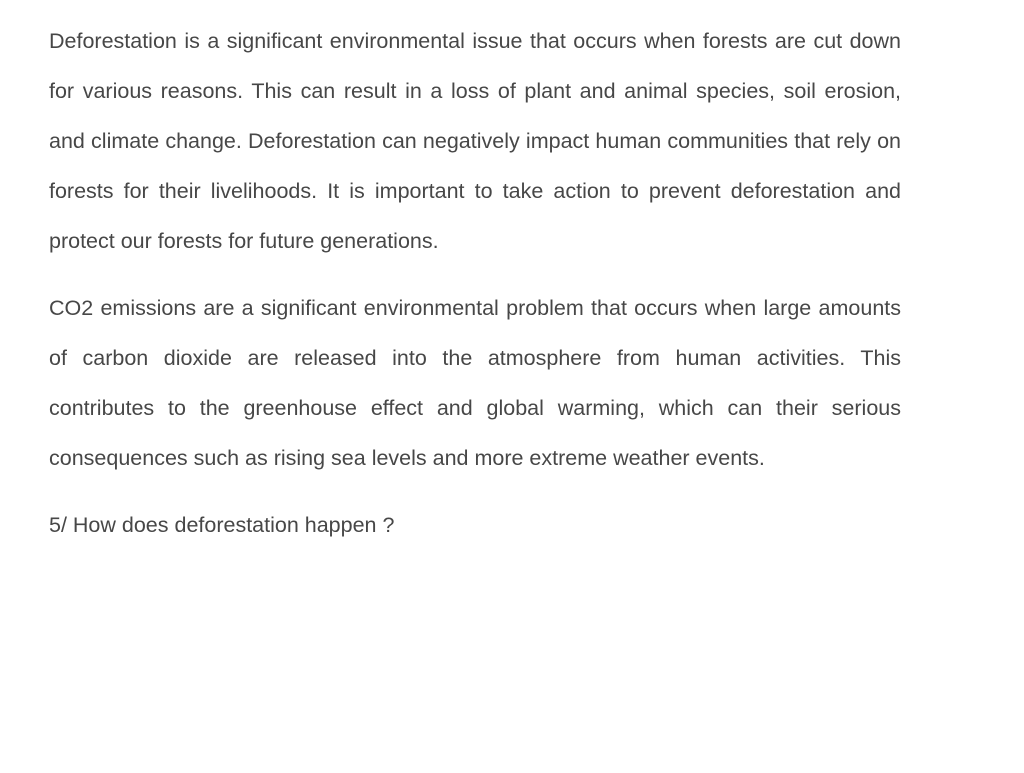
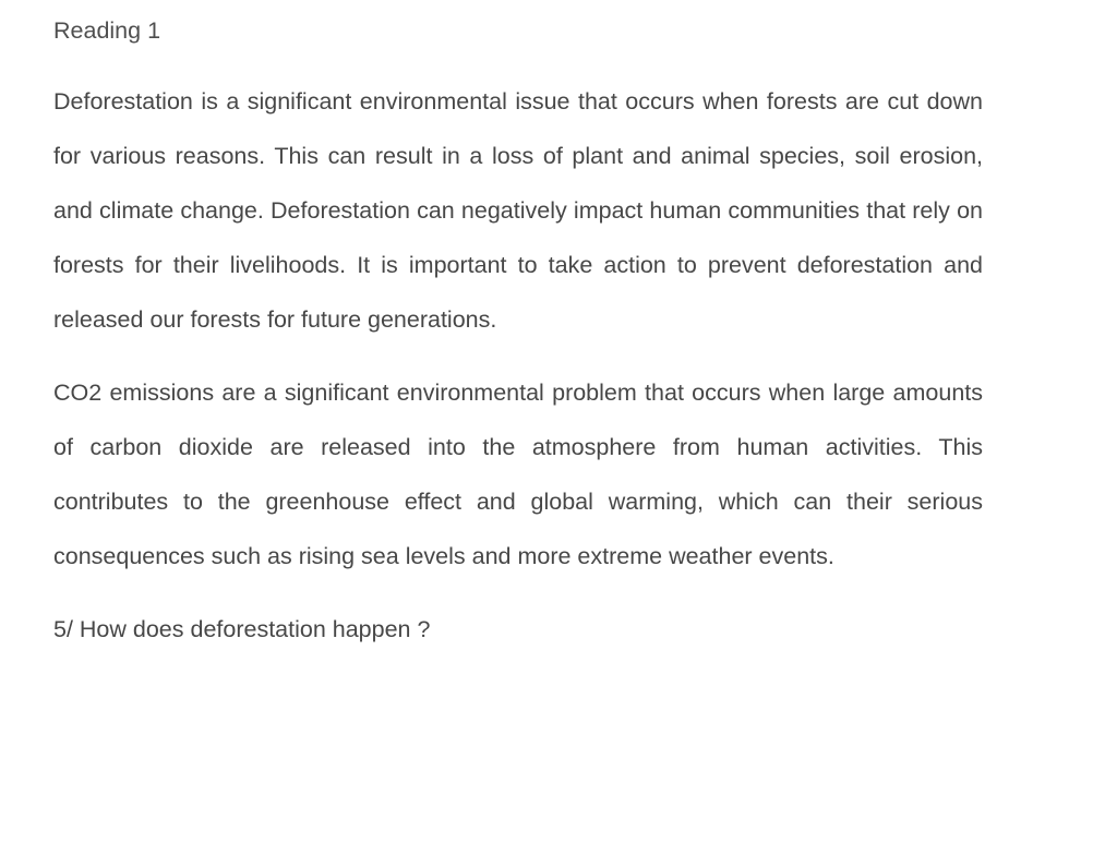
+ Reading 1
- Deforestation is a significant environmental issue that occurs when forests are cut down for various reasons. This can result in a loss of plant and animal species, soil erosion, and climate change. Deforestation can negatively impact human communities that rely on forests for their livelihoods. It is important to take action to prevent deforestation and protect our forests for future generations.
+ Deforestation is a significant environmental issue that occurs when forests are cut down for various reasons. This can result in a loss of plant and animal species, soil erosion, and climate change. Deforestation can negatively impact human communities that rely on forests for their livelihoods. It is important to take action to prevent deforestation and released our forests for future generations.
  CO2 emissions are a significant environmental problem that occurs when large amounts of carbon dioxide are released into the atmosphere from human activities. This contributes to the greenhouse effect and global warming, which can their serious consequences such as rising sea levels and more extreme weather events.
  5/ How does deforestation happen ?
